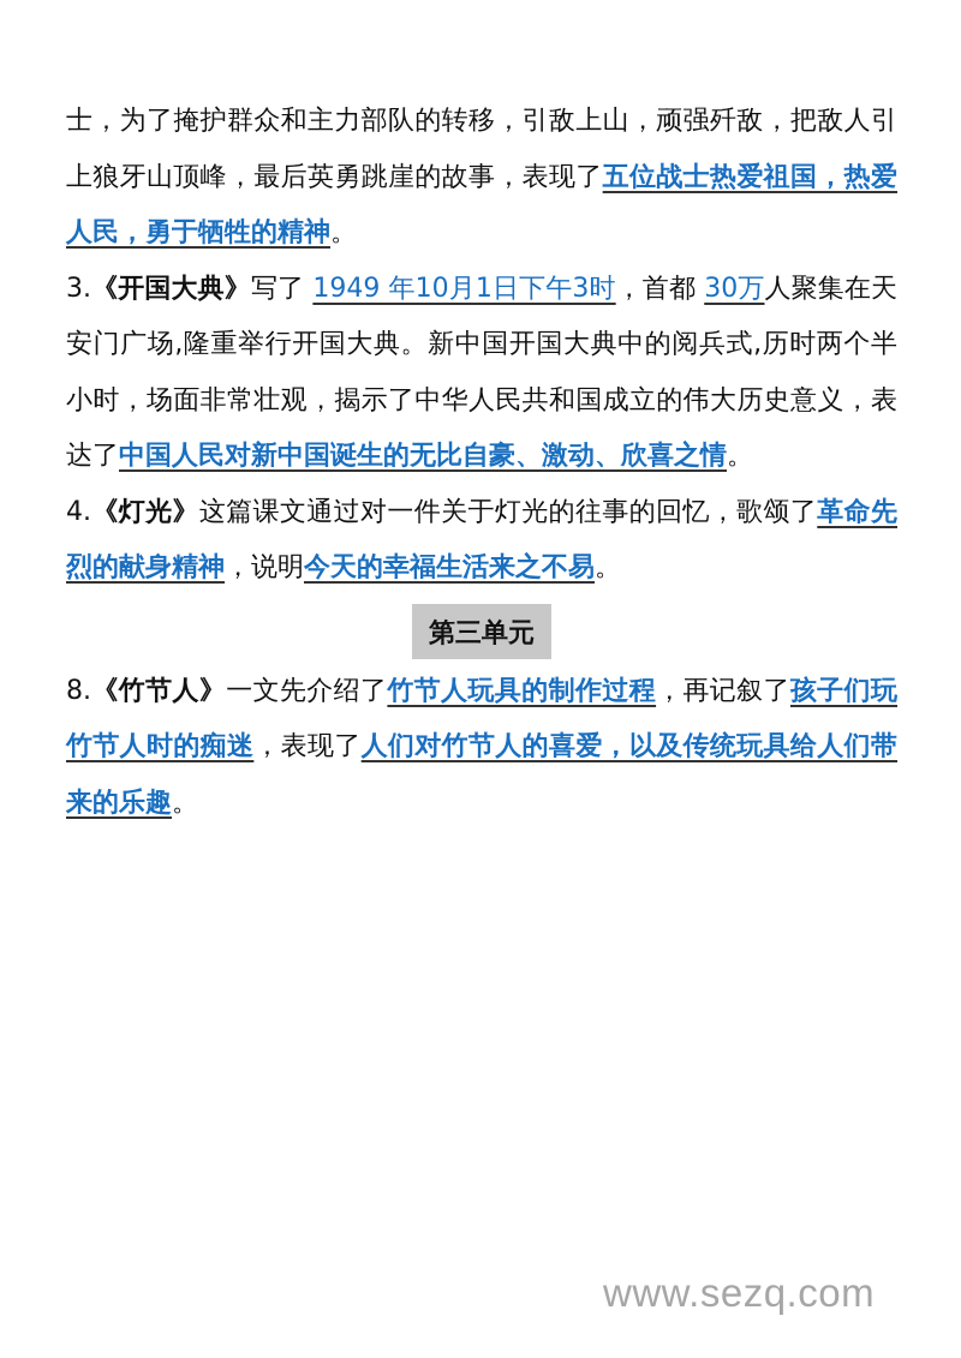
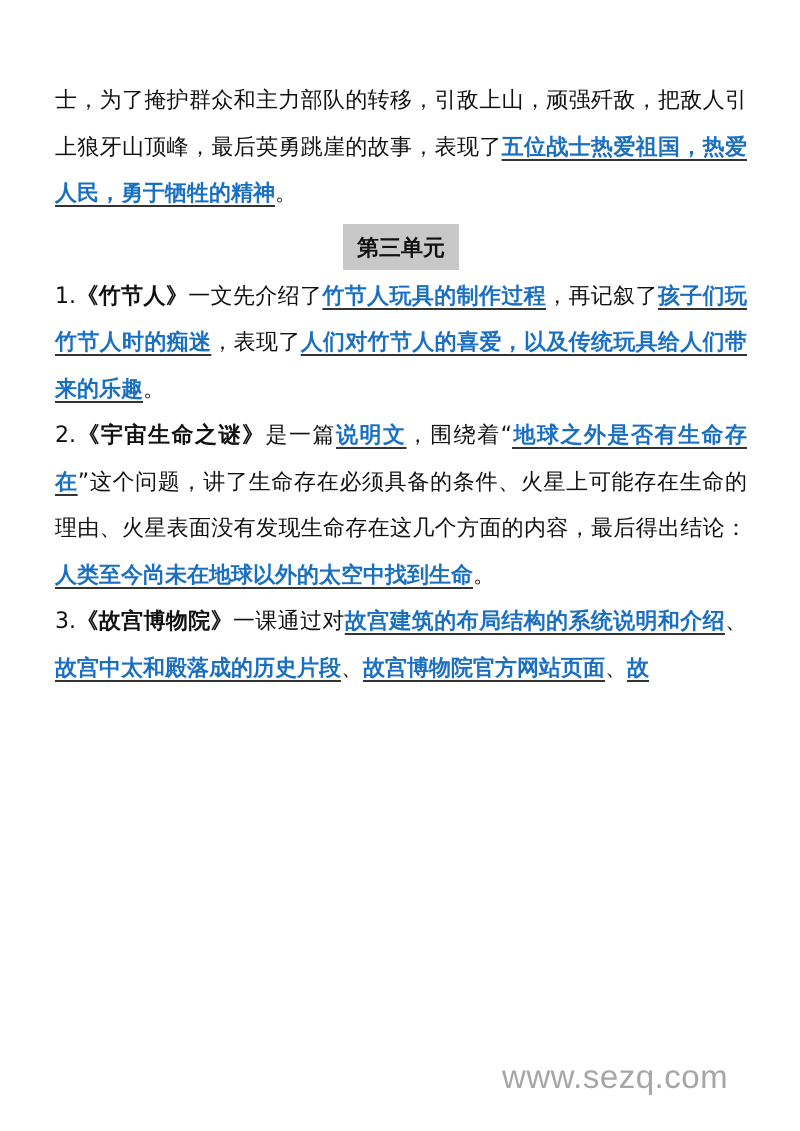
  士，为了掩护群众和主力部队的转移，引敌上山，顽强歼敌，把敌人引上狼牙山顶峰，最后英勇跳崖的故事，表现了五位战士热爱祖国，热爱人民，勇于牺牲的精神。
- 3.《开国大典》写了 1949 年10月1日下午3时，首都 30万人聚集在天安门广场,隆重举行开国大典。新中国开国大典中的阅兵式,历时两个半小时，场面非常壮观，揭示了中华人民共和国成立的伟大历史意义，表达了中国人民对新中国诞生的无比自豪、激动、欣喜之情。
- 4.《灯光》这篇课文通过对一件关于灯光的往事的回忆，歌颂了革命先烈的献身精神，说明今天的幸福生活来之不易。
  第三单元
- 8.《竹节人》一文先介绍了竹节人玩具的制作过程，再记叙了孩子们玩竹节人时的痴迷，表现了人们对竹节人的喜爱，以及传统玩具给人们带来的乐趣。
+ 1.《竹节人》一文先介绍了竹节人玩具的制作过程，再记叙了孩子们玩竹节人时的痴迷，表现了人们对竹节人的喜爱，以及传统玩具给人们带来的乐趣。
+ 2.《宇宙生命之谜》是一篇说明文，围绕着“地球之外是否有生命存在”这个问题，讲了生命存在必须具备的条件、火星上可能存在生命的理由、火星表面没有发现生命存在这几个方面的内容，最后得出结论：人类至今尚未在地球以外的太空中找到生命。
+ 3.《故宫博物院》一课通过对故宫建筑的布局结构的系统说明和介绍、故宫中太和殿落成的历史片段、故宫博物院官方网站页面、故
  www.sezq.com
